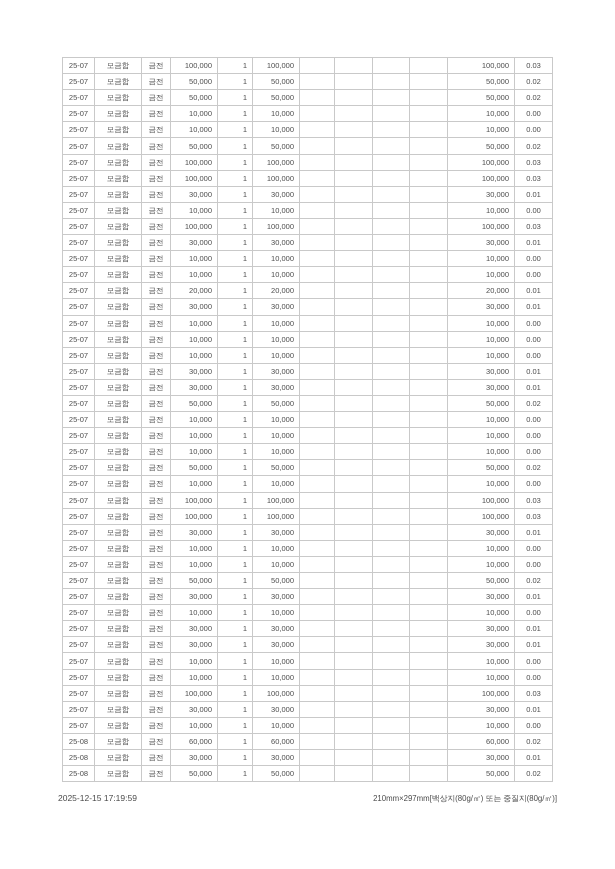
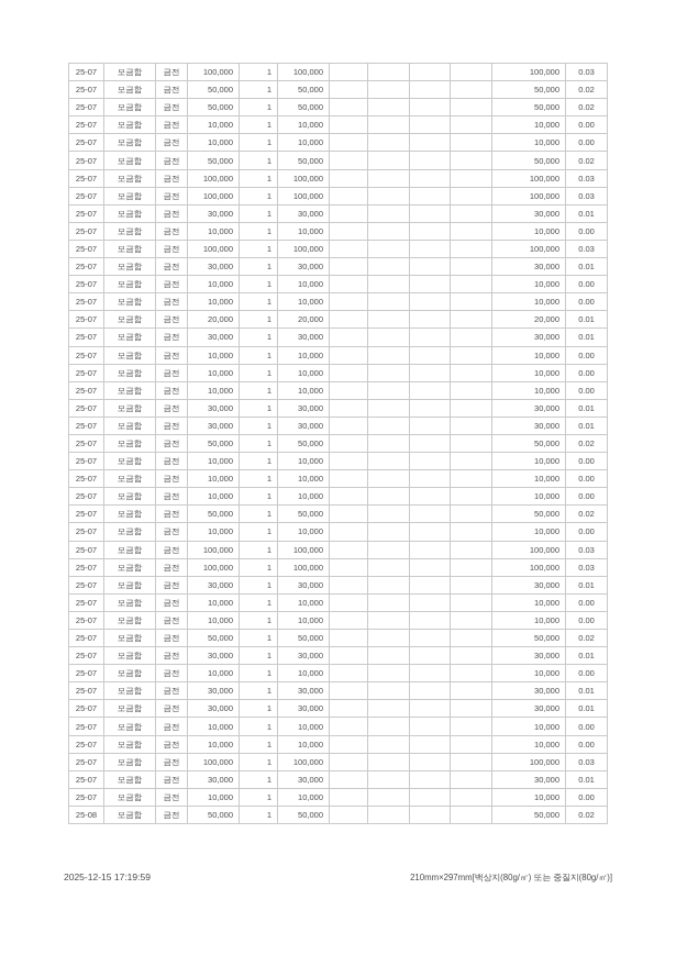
  25-07	모금함	금전	100,000	1	100,000					100,000	0.03
  25-07	모금함	금전	50,000	1	50,000					50,000	0.02
  25-07	모금함	금전	50,000	1	50,000					50,000	0.02
  25-07	모금함	금전	10,000	1	10,000					10,000	0.00
  25-07	모금함	금전	10,000	1	10,000					10,000	0.00
  25-07	모금함	금전	50,000	1	50,000					50,000	0.02
  25-07	모금함	금전	100,000	1	100,000					100,000	0.03
  25-07	모금함	금전	100,000	1	100,000					100,000	0.03
  25-07	모금함	금전	30,000	1	30,000					30,000	0.01
  25-07	모금함	금전	10,000	1	10,000					10,000	0.00
  25-07	모금함	금전	100,000	1	100,000					100,000	0.03
  25-07	모금함	금전	30,000	1	30,000					30,000	0.01
  25-07	모금함	금전	10,000	1	10,000					10,000	0.00
  25-07	모금함	금전	10,000	1	10,000					10,000	0.00
  25-07	모금함	금전	20,000	1	20,000					20,000	0.01
  25-07	모금함	금전	30,000	1	30,000					30,000	0.01
  25-07	모금함	금전	10,000	1	10,000					10,000	0.00
  25-07	모금함	금전	10,000	1	10,000					10,000	0.00
  25-07	모금함	금전	10,000	1	10,000					10,000	0.00
  25-07	모금함	금전	30,000	1	30,000					30,000	0.01
  25-07	모금함	금전	30,000	1	30,000					30,000	0.01
  25-07	모금함	금전	50,000	1	50,000					50,000	0.02
  25-07	모금함	금전	10,000	1	10,000					10,000	0.00
  25-07	모금함	금전	10,000	1	10,000					10,000	0.00
  25-07	모금함	금전	10,000	1	10,000					10,000	0.00
  25-07	모금함	금전	50,000	1	50,000					50,000	0.02
  25-07	모금함	금전	10,000	1	10,000					10,000	0.00
  25-07	모금함	금전	100,000	1	100,000					100,000	0.03
  25-07	모금함	금전	100,000	1	100,000					100,000	0.03
  25-07	모금함	금전	30,000	1	30,000					30,000	0.01
  25-07	모금함	금전	10,000	1	10,000					10,000	0.00
  25-07	모금함	금전	10,000	1	10,000					10,000	0.00
  25-07	모금함	금전	50,000	1	50,000					50,000	0.02
  25-07	모금함	금전	30,000	1	30,000					30,000	0.01
  25-07	모금함	금전	10,000	1	10,000					10,000	0.00
  25-07	모금함	금전	30,000	1	30,000					30,000	0.01
  25-07	모금함	금전	30,000	1	30,000					30,000	0.01
  25-07	모금함	금전	10,000	1	10,000					10,000	0.00
  25-07	모금함	금전	10,000	1	10,000					10,000	0.00
  25-07	모금함	금전	100,000	1	100,000					100,000	0.03
  25-07	모금함	금전	30,000	1	30,000					30,000	0.01
  25-07	모금함	금전	10,000	1	10,000					10,000	0.00
- 25-08	모금함	금전	60,000	1	60,000					60,000	0.02
- 25-08	모금함	금전	30,000	1	30,000					30,000	0.01
  25-08	모금함	금전	50,000	1	50,000					50,000	0.02
  2025-12-15 17:19:59
  210mm×297mm[백상지(80g/㎡) 또는 중질지(80g/㎡)]
